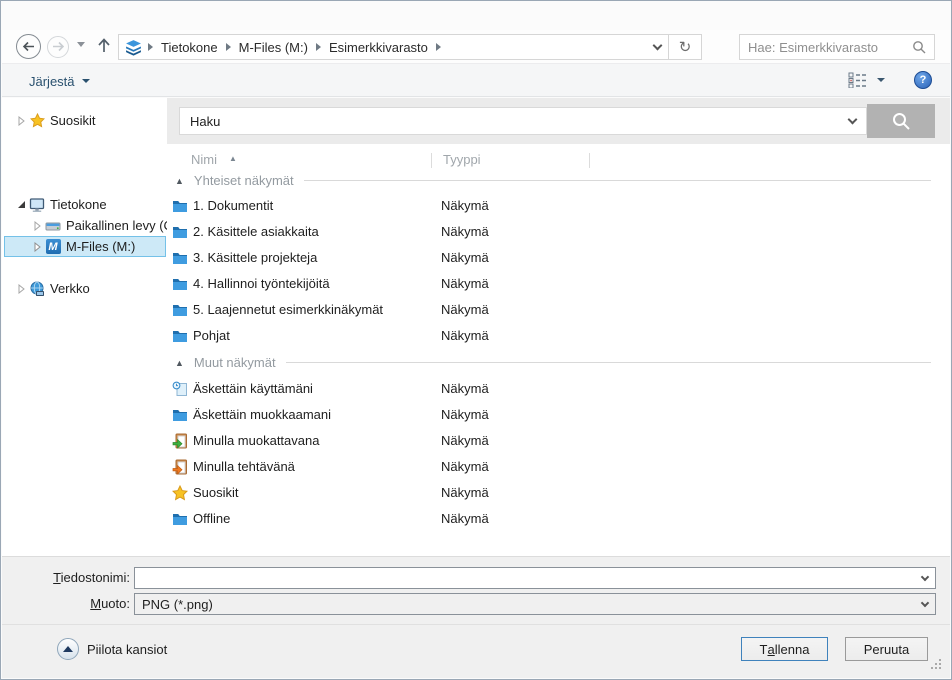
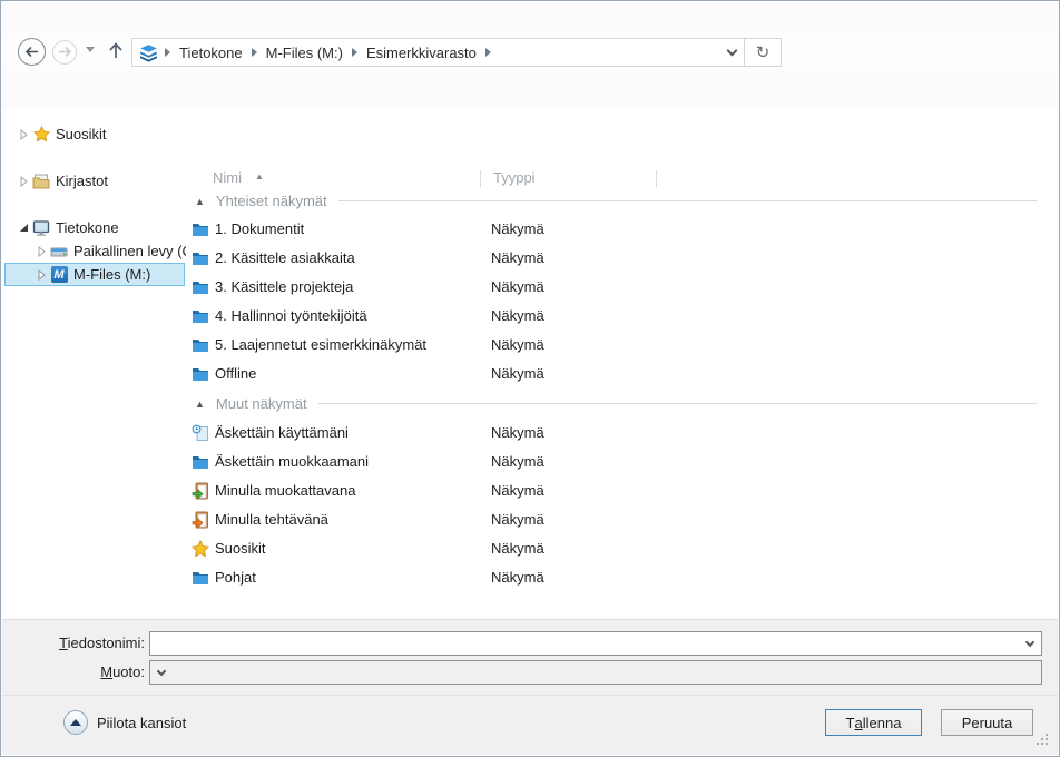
  Tietokone
  M-Files (M:)
  Esimerkkivarasto
  ↻
- Hae: Esimerkkivarasto
- Järjestä
- ?
  Suosikit
+ Kirjastot
  Tietokone
  Paikallinen levy (
  M
  M-Files (M:)
- Verkko
- Haku
  Nimi
  ▲
  Tyyppi
  ▲
  Yhteiset näkymät
  1. Dokumentit
  Näkymä
  2. Käsittele asiakkaita
  Näkymä
  3. Käsittele projekteja
  Näkymä
  4. Hallinnoi työntekijöitä
  Näkymä
  5. Laajennetut esimerkkinäkymät
  Näkymä
- Pohjat
+ Offline
  Näkymä
  ▲
  Muut näkymät
  Äskettäin käyttämäni
  Näkymä
  Äskettäin muokkaamani
  Näkymä
  Minulla muokattavana
  Näkymä
  Minulla tehtävänä
  Näkymä
  Suosikit
  Näkymä
- Offline
+ Pohjat
  Näkymä
  Tiedostonimi:
  Muoto:
- PNG (*.png)
  Piilota kansiot
  T
  a
  llenna
  Peruuta
